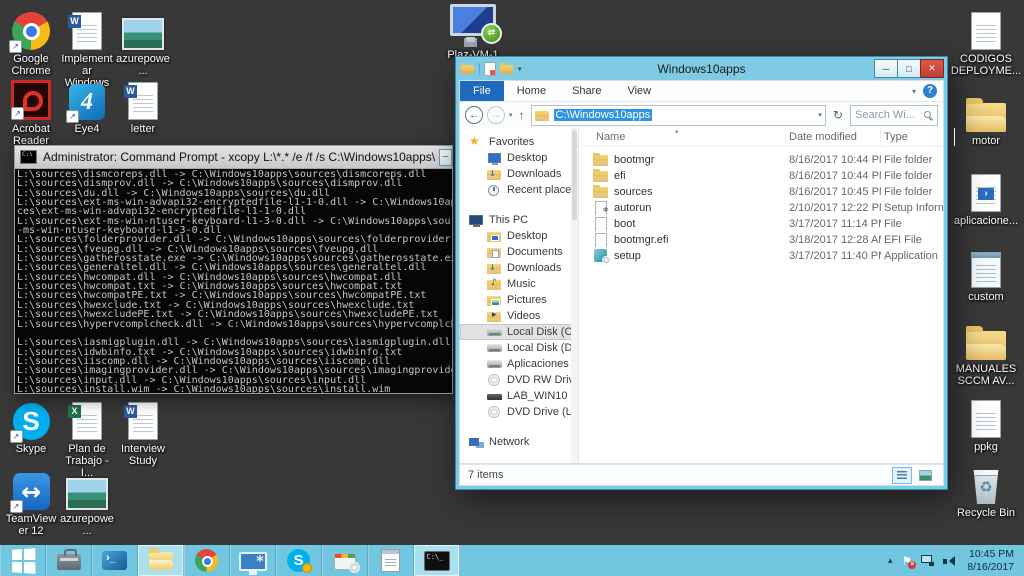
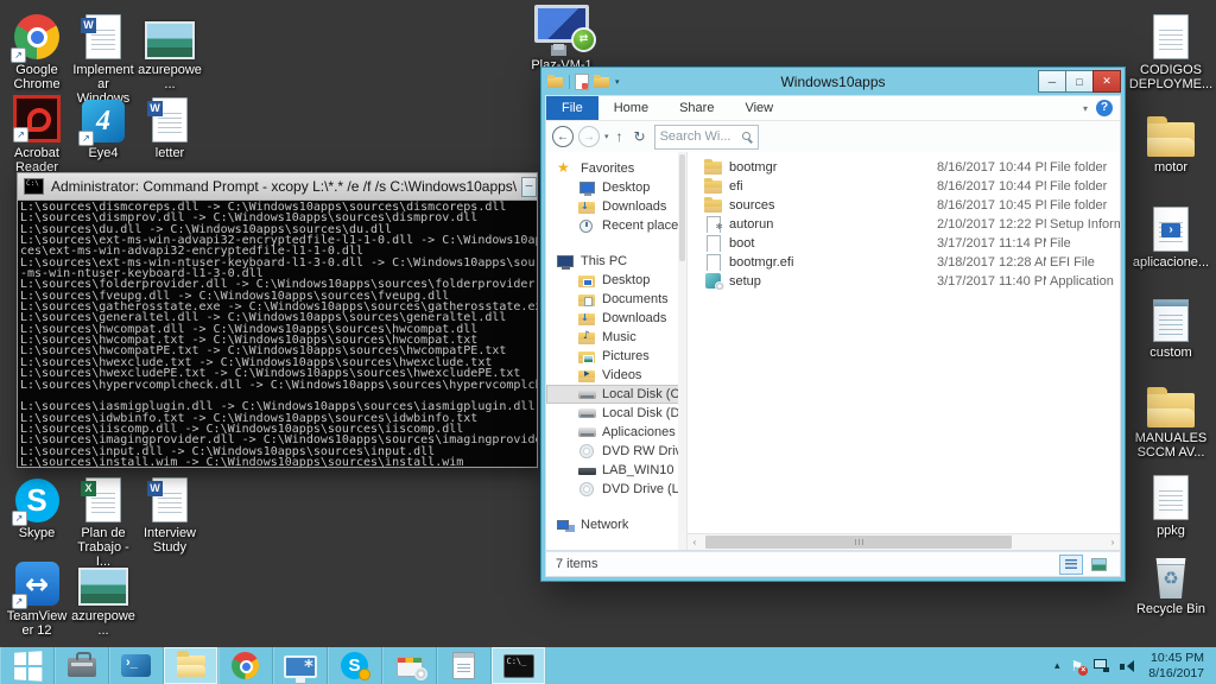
  ↗
  Google Chrome
  Implementar Windows
  azurepowe...
  ↗
  Acrobat Reader
  ↗
  Eye4
  letter
  ↗
  Skype
  Plan de Trabajo - I...
  Interview Study
  ↗
  TeamViewer 12
  azurepowe...
  CODIGOS DEPLOYME...
  motor
  aplicacione...
  custom
  MANUALES SCCM AV...
  ppkg
  Recycle Bin
  Plaz-VM-1
  Administrator: Command Prompt - xcopy L:\*.* /e /f /s C:\Windows10apps\
  ─
  L:\sources\dismcoreps.dll -> C:\Windows10apps\sources\dismcoreps.dll
  L:\sources\dismprov.dll -> C:\Windows10apps\sources\dismprov.dll
  L:\sources\du.dll -> C:\Windows10apps\sources\du.dll
  L:\sources\ext-ms-win-advapi32-encryptedfile-l1-1-0.dll -> C:\Windows10a
  ces\ext-ms-win-advapi32-encryptedfile-l1-1-0.dll
  L:\sources\ext-ms-win-ntuser-keyboard-l1-3-0.dll -> C:\Windows10apps\sou
  -ms-win-ntuser-keyboard-l1-3-0.dll
  L:\sources\folderprovider.dll -> C:\Windows10apps\sources\folderprovider
  L:\sources\fveupg.dll -> C:\Windows10apps\sources\fveupg.dll
  L:\sources\gatherosstate.exe -> C:\Windows10apps\sources\gatherosstate.e
  L:\sources\generaltel.dll -> C:\Windows10apps\sources\generaltel.dll
  L:\sources\hwcompat.dll -> C:\Windows10apps\sources\hwcompat.dll
  L:\sources\hwcompat.txt -> C:\Windows10apps\sources\hwcompat.txt
  L:\sources\hwcompatPE.txt -> C:\Windows10apps\sources\hwcompatPE.txt
  L:\sources\hwexclude.txt -> C:\Windows10apps\sources\hwexclude.txt
  L:\sources\hwexcludePE.txt -> C:\Windows10apps\sources\hwexcludePE.txt
  L:\sources\hypervcomplcheck.dll -> C:\Windows10apps\sources\hypervcomplc
  L:\sources\iasmigplugin.dll -> C:\Windows10apps\sources\iasmigplugin.dll
  L:\sources\idwbinfo.txt -> C:\Windows10apps\sources\idwbinfo.txt
  L:\sources\iiscomp.dll -> C:\Windows10apps\sources\iiscomp.dll
  L:\sources\imagingprovider.dll -> C:\Windows10apps\sources\imagingprovid
  L:\sources\input.dll -> C:\Windows10apps\sources\input.dll
  L:\sources\install.wim -> C:\Windows10apps\sources\install.wim
  Windows10apps
  ─
  □
  ✕
  File
  Home
  Share
  View
  ▾
  ?
  ←
  →
  ↑
- C:\Windows10apps
  ↻
  Search Wi...
  Favorites
  Desktop
  Downloads
  Recent place
  This PC
  Desktop
  Documents
  Downloads
  Music
  Pictures
  Videos
  Local Disk (C
  Local Disk (D
  Aplicaciones
  Network
- Name
- Date modified
- Type
  bootmgr
  8/16/2017 10:44 P
  File folder
  efi
  8/16/2017 10:44 P
  File folder
  sources
  8/16/2017 10:45 P
  File folder
  autorun
  2/10/2017 12:22 P
  boot
  3/17/2017 11:14 P
  File
  bootmgr.efi
  3/18/2017 12:28 A
  EFI File
  setup
  3/17/2017 11:40 P
  Application
+ ‹
+ ›
  7 items
  ▴
  ⚑
  10:45 PM
  8/16/2017
